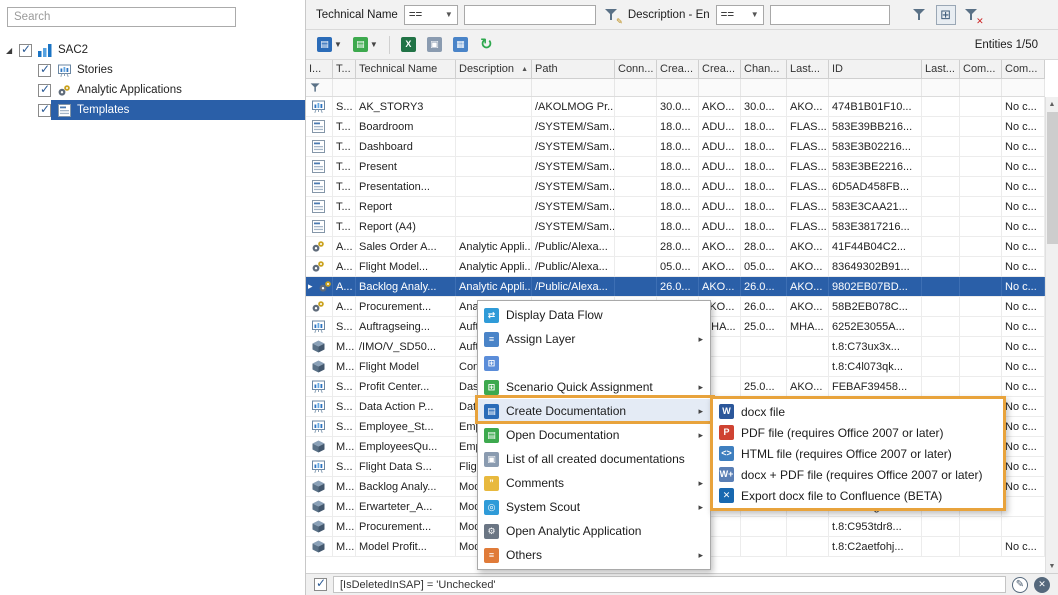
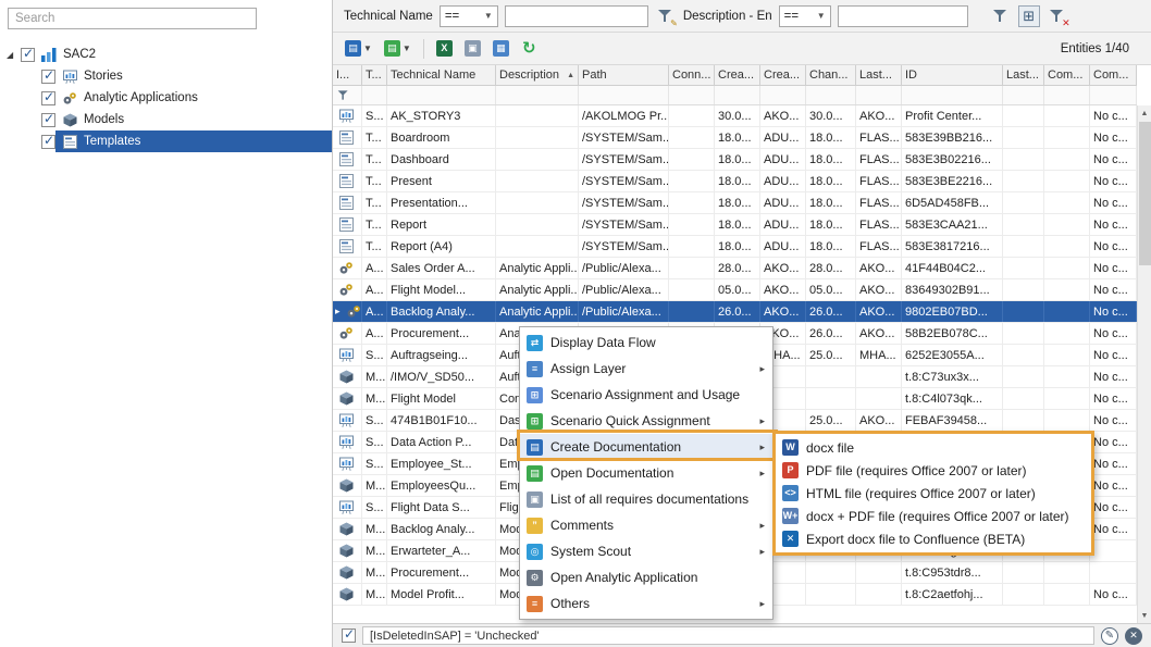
  Search
  ◢
  SAC2
  Stories
  Analytic Applications
+ Models
  Templates
  Technical Name
  ==
  ▼
  ✎
  Description - En
  ==
  ▼
  ⊞
  ✕
  ▤
  ▼
  ▤
  ▼
  X
  ▣
  ▦
  ↻
- Entities 1/50
+ Entities 1/40
  I...
  T...
  Technical Name
  Description
  Path
  Conn...
  Crea...
  Crea...
  Chan...
  Last...
  ID
  Last...
  Com...
  Com...
  S...
  AK_STORY3
  /AKOLMOG Pr...
  30.0...
  AKO...
  30.0...
  AKO...
- 474B1B01F10...
+ Profit Center...
  No c...
  T...
  Boardroom
  /SYSTEM/Sam..
  18.0...
  ADU...
  18.0...
  FLAS...
  583E39BB216...
  No c...
  T...
  Dashboard
  /SYSTEM/Sam..
  18.0...
  ADU...
  18.0...
  FLAS...
  583E3B02216...
  No c...
  T...
  Present
  /SYSTEM/Sam..
  18.0...
  ADU...
  18.0...
  FLAS...
  583E3BE2216...
  No c...
  T...
  Presentation...
  /SYSTEM/Sam..
  18.0...
  ADU...
  18.0...
  FLAS...
  6D5AD458FB...
  No c...
  T...
  Report
  /SYSTEM/Sam..
  18.0...
  ADU...
  18.0...
  FLAS...
  583E3CAA21...
  No c...
  T...
  Report (A4)
  /SYSTEM/Sam..
  18.0...
  ADU...
  18.0...
  FLAS...
  583E3817216...
  No c...
  A...
  Sales Order A...
  Analytic Appli..
  /Public/Alexa...
  28.0...
  AKO...
  28.0...
  AKO...
  41F44B04C2...
  No c...
  A...
  Flight Model...
  Analytic Appli..
  /Public/Alexa...
  05.0...
  AKO...
  05.0...
  AKO...
  83649302B91...
  No c...
  ▸
  A...
  Backlog Analy...
  Analytic Appli..
  /Public/Alexa...
  26.0...
  AKO...
  26.0...
  AKO...
  9802EB07BD...
  No c...
  A...
  Procurement...
  KO...
  26.0...
  AKO...
  58B2EB078C...
  No c...
  S...
  Auftragseing...
  HA...
  25.0...
  MHA...
  6252E3055A...
  No c...
  M...
  /IMO/V_SD50...
  t.8:C73ux3x...
  No c...
  M...
  Flight Model
  t.8:C4l073qk...
  No c...
  S...
- Profit Center...
+ 474B1B01F10...
  25.0...
  AKO...
  FEBAF39458...
  No c...
  S...
  Data Action P...
  No c...
  S...
  Employee_St...
  No c...
  M...
  EmployeesQu...
  No c...
  S...
  Flight Data S...
  No c...
  M...
  Backlog Analy...
  No c...
  M...
  Erwarteter_A...
  M...
  Procurement...
  t.8:C953tdr8...
  M...
  Model Profit...
  t.8:C2aetfohj...
  No c...
  [IsDeletedInSAP] = 'Unchecked'
  ✎
  ✕
  ⇄
  Display Data Flow
  ≡
  Assign Layer
  ▸
  ⊞
+ Scenario Assignment and Usage
  ⊞
  Scenario Quick Assignment
  ▸
  ▤
  Create Documentation
  ▸
  ▤
  Open Documentation
  ▸
  ▣
- List of all created documentations
+ List of all requires documentations
  ”
  Comments
  ▸
  ◎
  System Scout
  ▸
  ⚙
  Open Analytic Application
  ≡
  Others
  ▸
  W
  docx file
  P
  PDF file (requires Office 2007 or later)
  <>
  HTML file (requires Office 2007 or later)
  W+
  docx + PDF file (requires Office 2007 or later)
  ✕
  Export docx file to Confluence (BETA)
